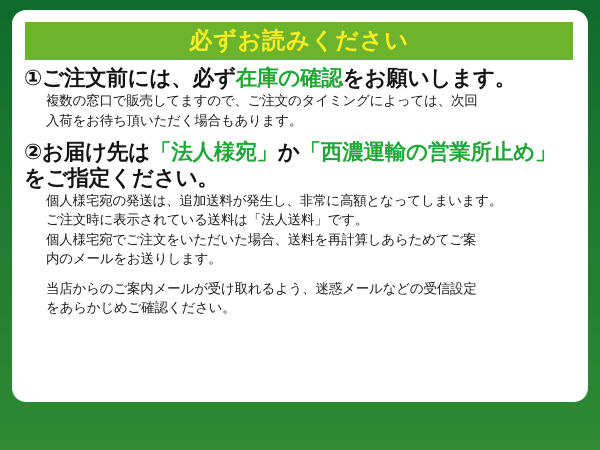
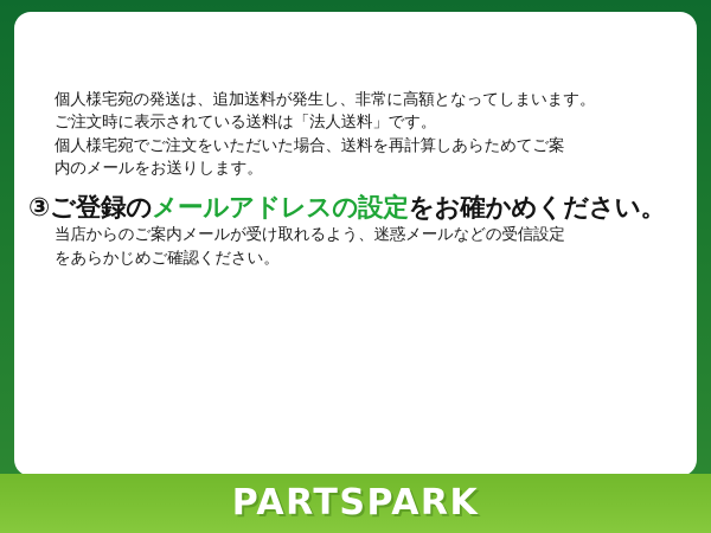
- 必ずお読みください
- ①ご注文前には、必ず在庫の確認をお願いします。
- 複数の窓口で販売してますので、ご注文のタイミングによっては、次回
- 入荷をお待ち頂いただく場合もあります。
- ②お届け先は「法人様宛」か「西濃運輸の営業所止め」をご指定ください。
  個人様宅宛の発送は、追加送料が発生し、非常に高額となってしまいます。
  ご注文時に表示されている送料は「法人送料」です。
  個人様宅宛でご注文をいただいた場合、送料を再計算しあらためてご案
  内のメールをお送りします。
+ ③ご登録のメールアドレスの設定をお確かめください。
  当店からのご案内メールが受け取れるよう、迷惑メールなどの受信設定
  をあらかじめご確認ください。
+ PARTSPARK
